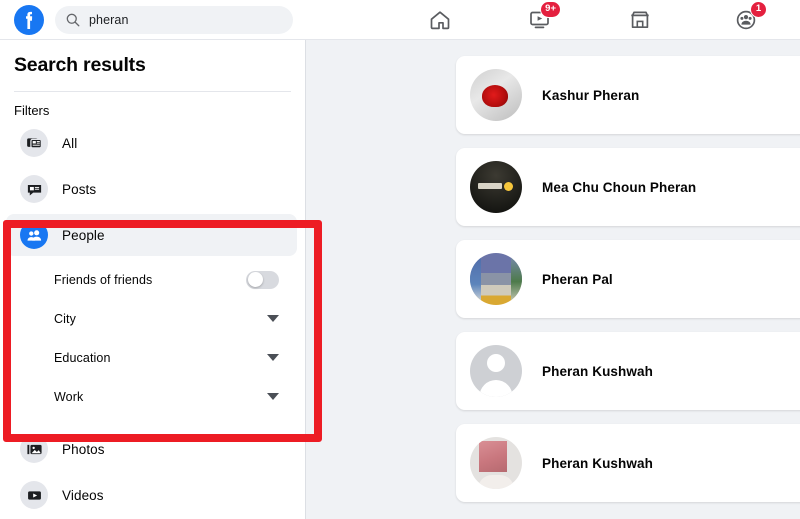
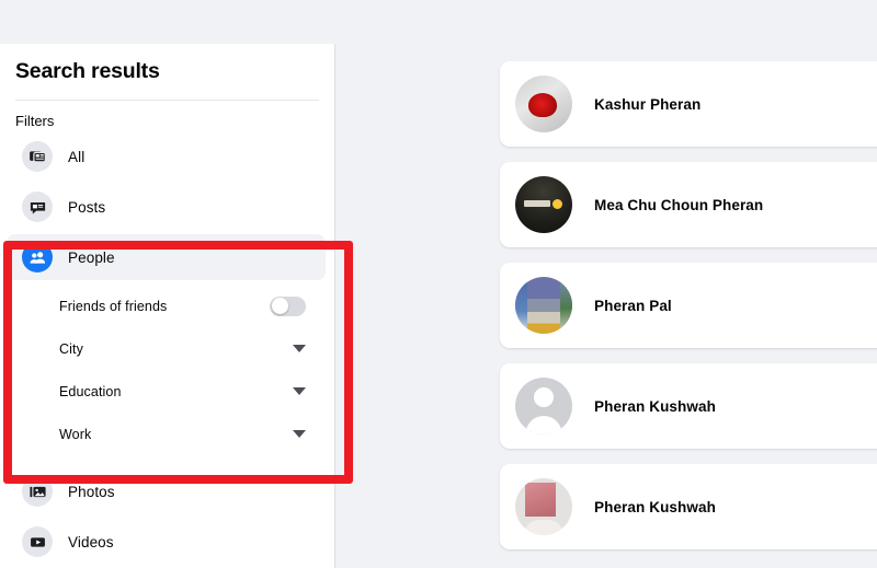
- pheran
- 9+
- 1
  Search results
  Filters
  All
  Posts
  People
  Friends of friends
  City
  Education
  Work
  Photos
  Videos
  Kashur Pheran
  Mea Chu Choun Pheran
  Pheran Pal
  Pheran Kushwah
  Pheran Kushwah
